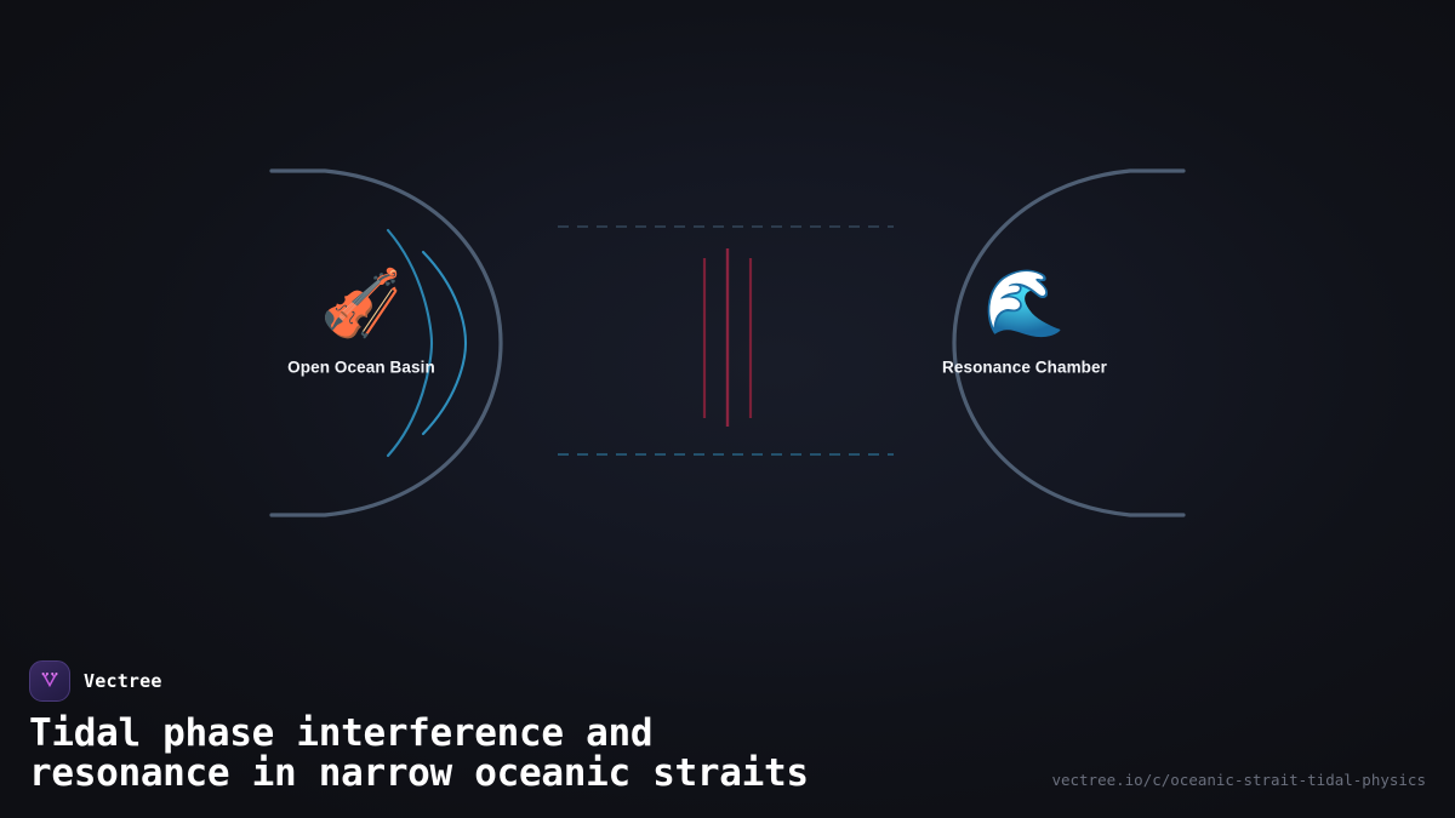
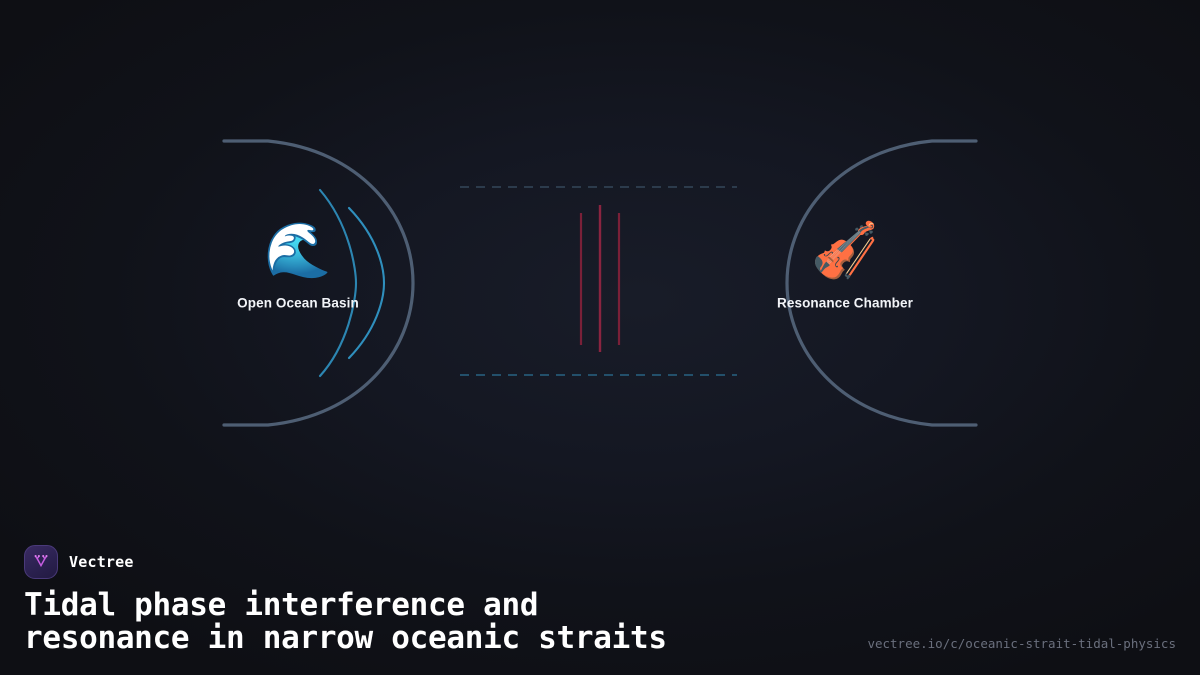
- 🎻
+ 🌊
  Open Ocean Basin
- 🌊
+ 🎻
  Resonance Chamber
  Vectree
  Tidal phase interference and
  resonance in narrow oceanic straits
  vectree.io/c/oceanic-strait-tidal-physics
